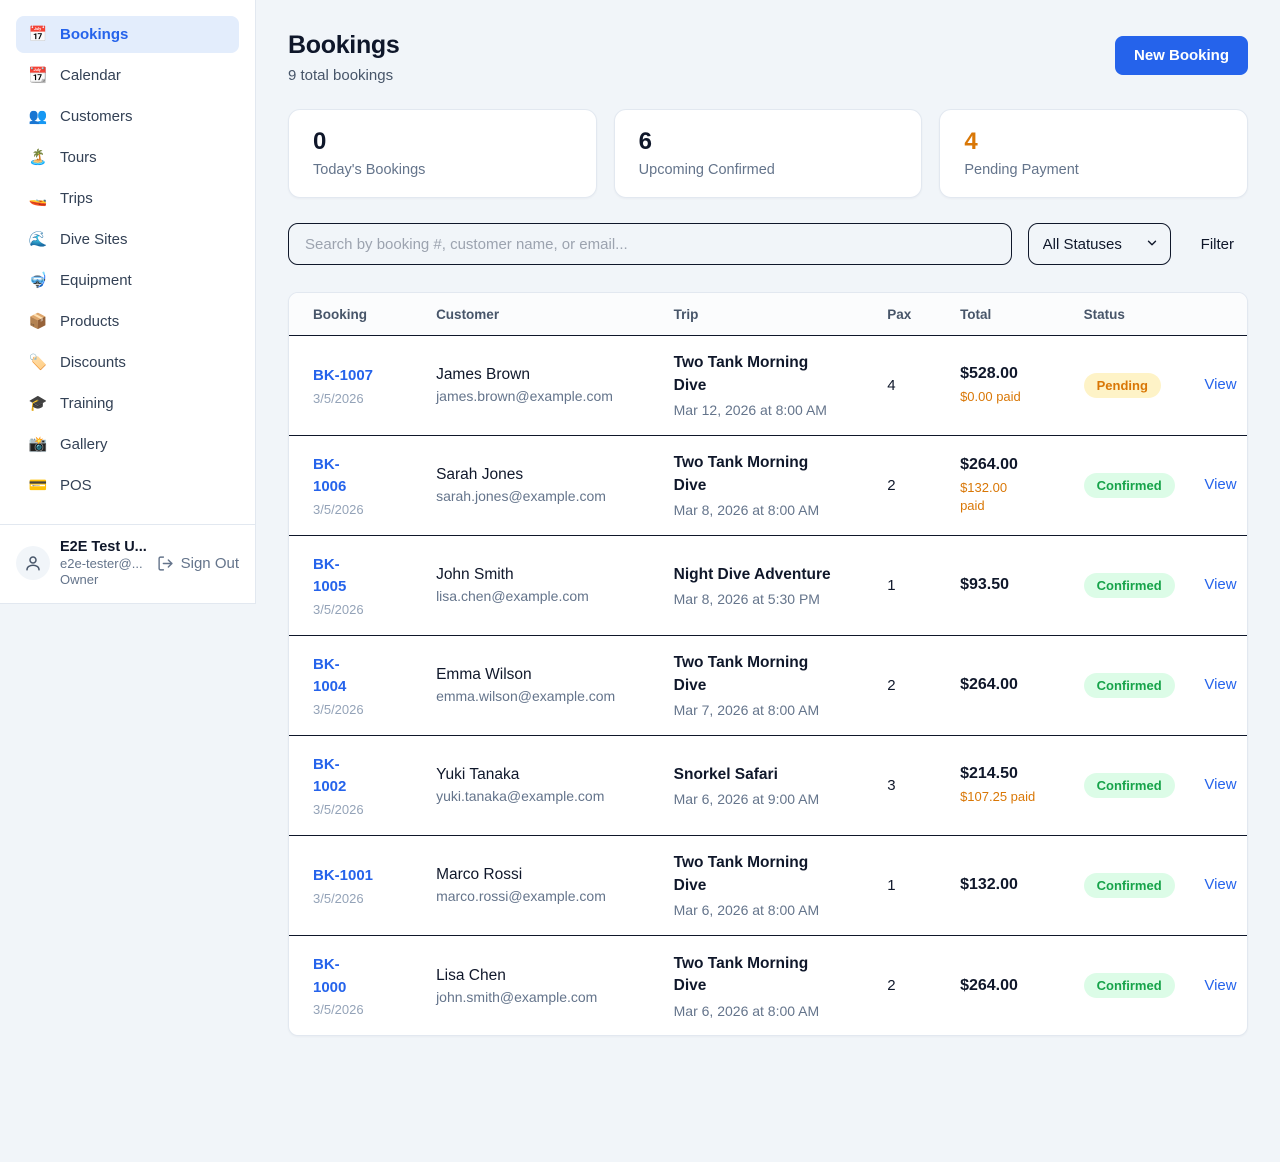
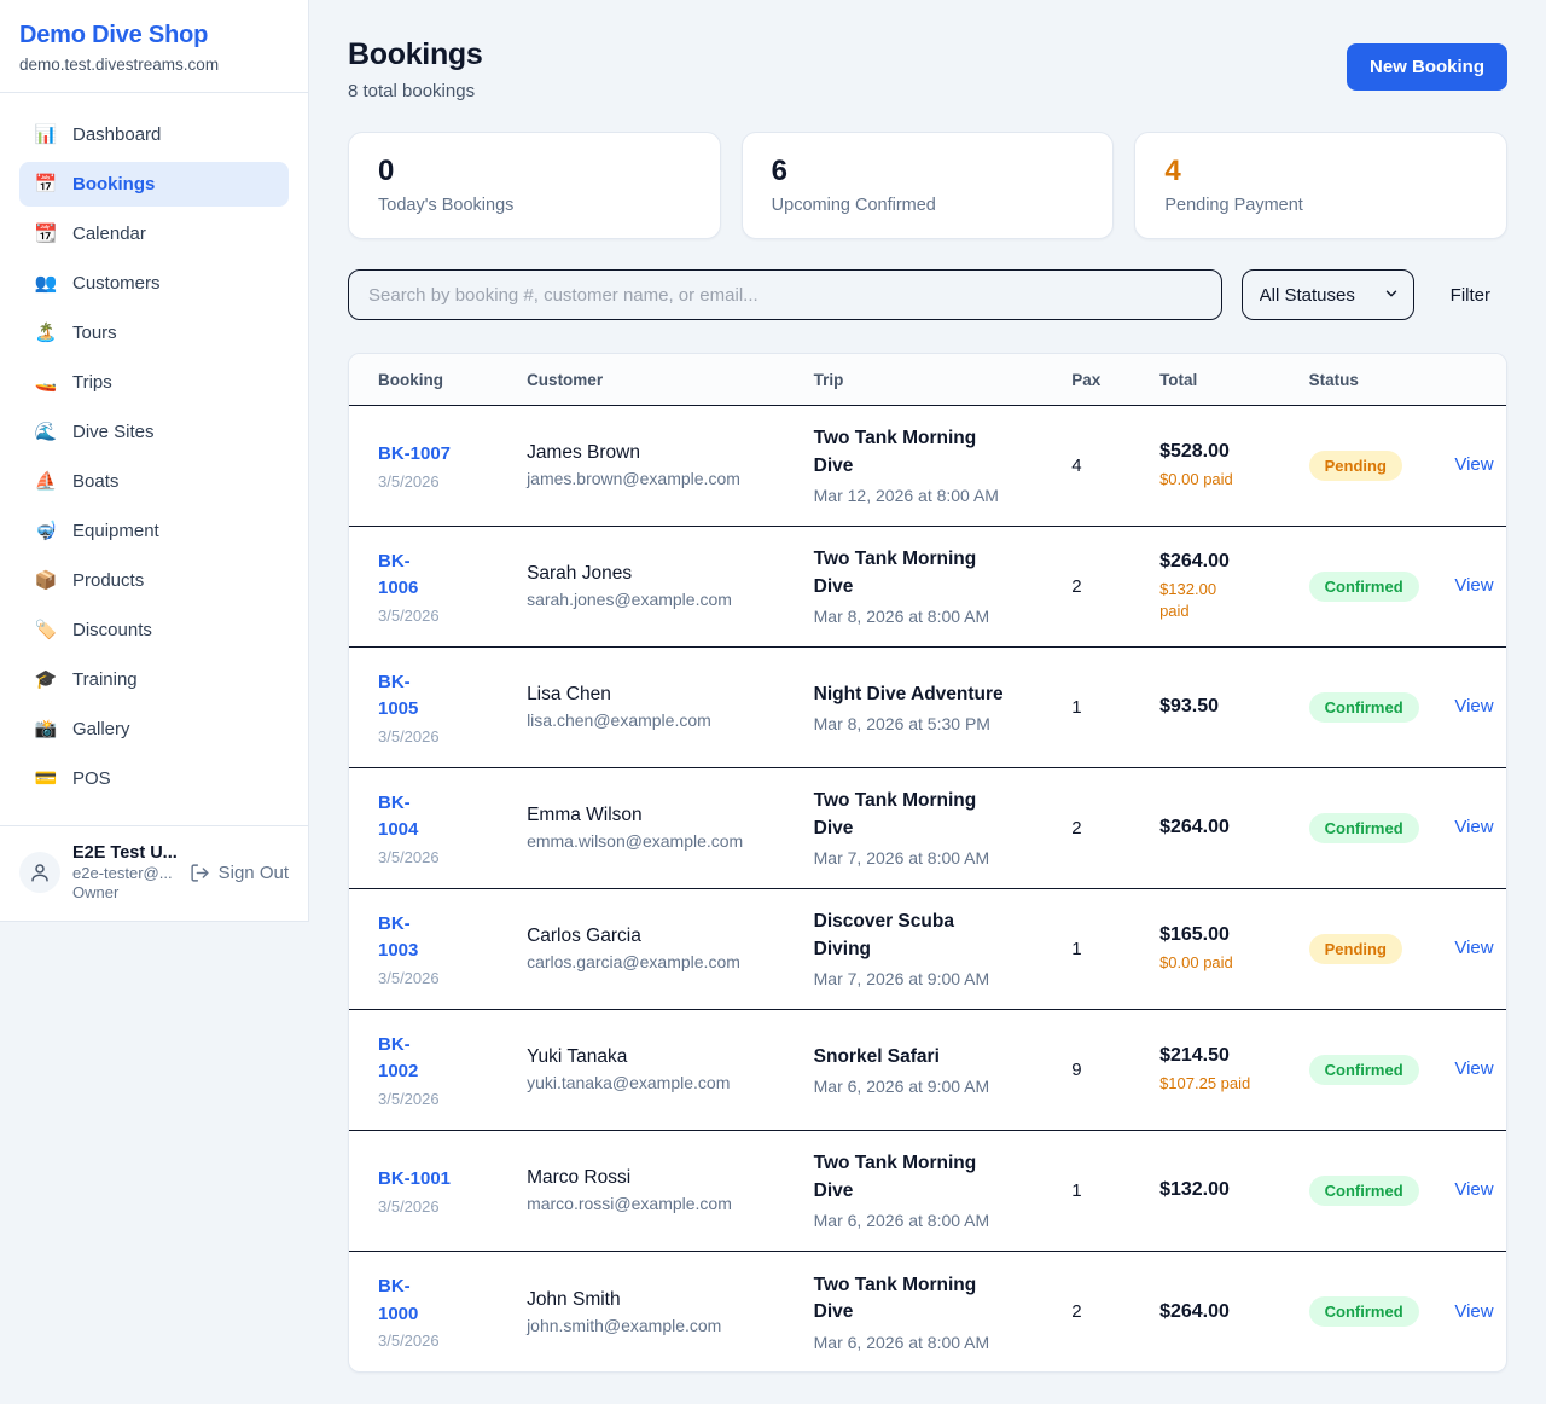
+ Demo Dive Shop
+ demo.test.divestreams.com
+ 📊
+ Dashboard
  📅
  Bookings
  📆
  Calendar
  👥
  Customers
  🏝️
  Tours
  🚤
  Trips
  🌊
  Dive Sites
+ ⛵
+ Boats
  🤿
  Equipment
  📦
  Products
  🏷️
  Discounts
  🎓
  Training
  📸
  Gallery
  💳
  POS
  E2E Test U...
  e2e-tester@...
  Owner
  Sign Out
  Bookings
- 9 total bookings
+ 8 total bookings
  New Booking
  0
  Today's Bookings
  6
  Upcoming Confirmed
  4
  Pending Payment
  Search by booking #, customer name, or email...
  All Statuses
  Filter
  Booking	Customer	Trip	Pax	Total	Status
  BK-10073/5/2026	James Brownjames.brown@example.com	Two Tank Morning DiveMar 12, 2026 at 8:00 AM	4	$528.00$0.00 paid	Pending	View
  BK-10063/5/2026	Sarah Jonessarah.jones@example.com	Two Tank Morning DiveMar 8, 2026 at 8:00 AM	2	$264.00$132.00 paid	Confirmed	View
- BK-10053/5/2026	John Smithlisa.chen@example.com	Night Dive AdventureMar 8, 2026 at 5:30 PM	1	$93.50	Confirmed	View
+ BK-10053/5/2026	Lisa Chenlisa.chen@example.com	Night Dive AdventureMar 8, 2026 at 5:30 PM	1	$93.50	Confirmed	View
  BK-10043/5/2026	Emma Wilsonemma.wilson@example.com	Two Tank Morning DiveMar 7, 2026 at 8:00 AM	2	$264.00	Confirmed	View
+ BK-10033/5/2026	Carlos Garciacarlos.garcia@example.com	Discover Scuba DivingMar 7, 2026 at 9:00 AM	1	$165.00$0.00 paid	Pending	View
- BK-10023/5/2026	Yuki Tanakayuki.tanaka@example.com	Snorkel SafariMar 6, 2026 at 9:00 AM	3	$214.50$107.25 paid	Confirmed	View
+ BK-10023/5/2026	Yuki Tanakayuki.tanaka@example.com	Snorkel SafariMar 6, 2026 at 9:00 AM	9	$214.50$107.25 paid	Confirmed	View
  BK-10013/5/2026	Marco Rossimarco.rossi@example.com	Two Tank Morning DiveMar 6, 2026 at 8:00 AM	1	$132.00	Confirmed	View
- BK-10003/5/2026	Lisa Chenjohn.smith@example.com	Two Tank Morning DiveMar 6, 2026 at 8:00 AM	2	$264.00	Confirmed	View
+ BK-10003/5/2026	John Smithjohn.smith@example.com	Two Tank Morning DiveMar 6, 2026 at 8:00 AM	2	$264.00	Confirmed	View
